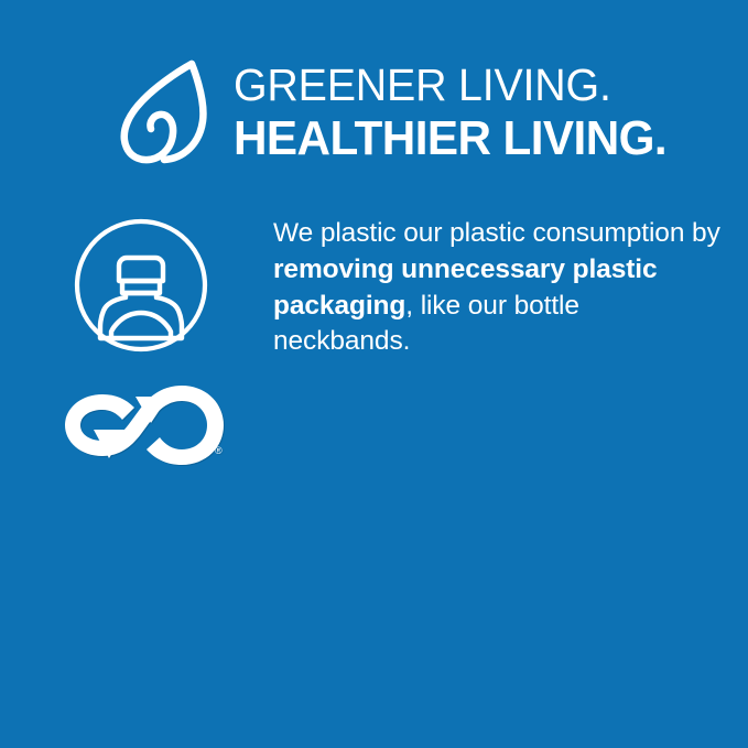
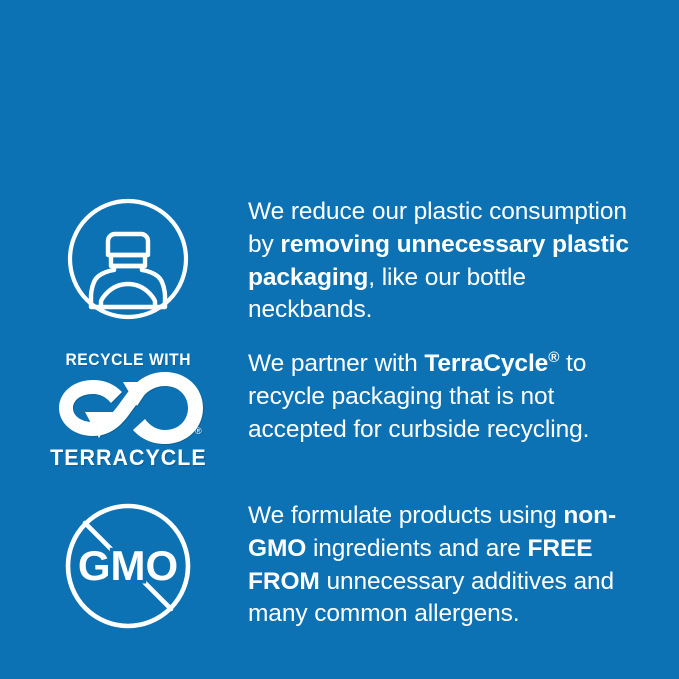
- GREENER LIVING.
- HEALTHIER LIVING.
- We plastic our plastic consumption by removing unnecessary plastic packaging, like our bottle neckbands.
+ We reduce our plastic consumption by removing unnecessary plastic packaging, like our bottle neckbands.
+ RECYCLE WITH
  ®
+ TERRACYCLE
+ We partner with TerraCycle® to recycle packaging that is not accepted for curbside recycling.
+ GMO
+ We formulate products using non-GMO ingredients and are FREE FROM unnecessary additives and many common allergens.
